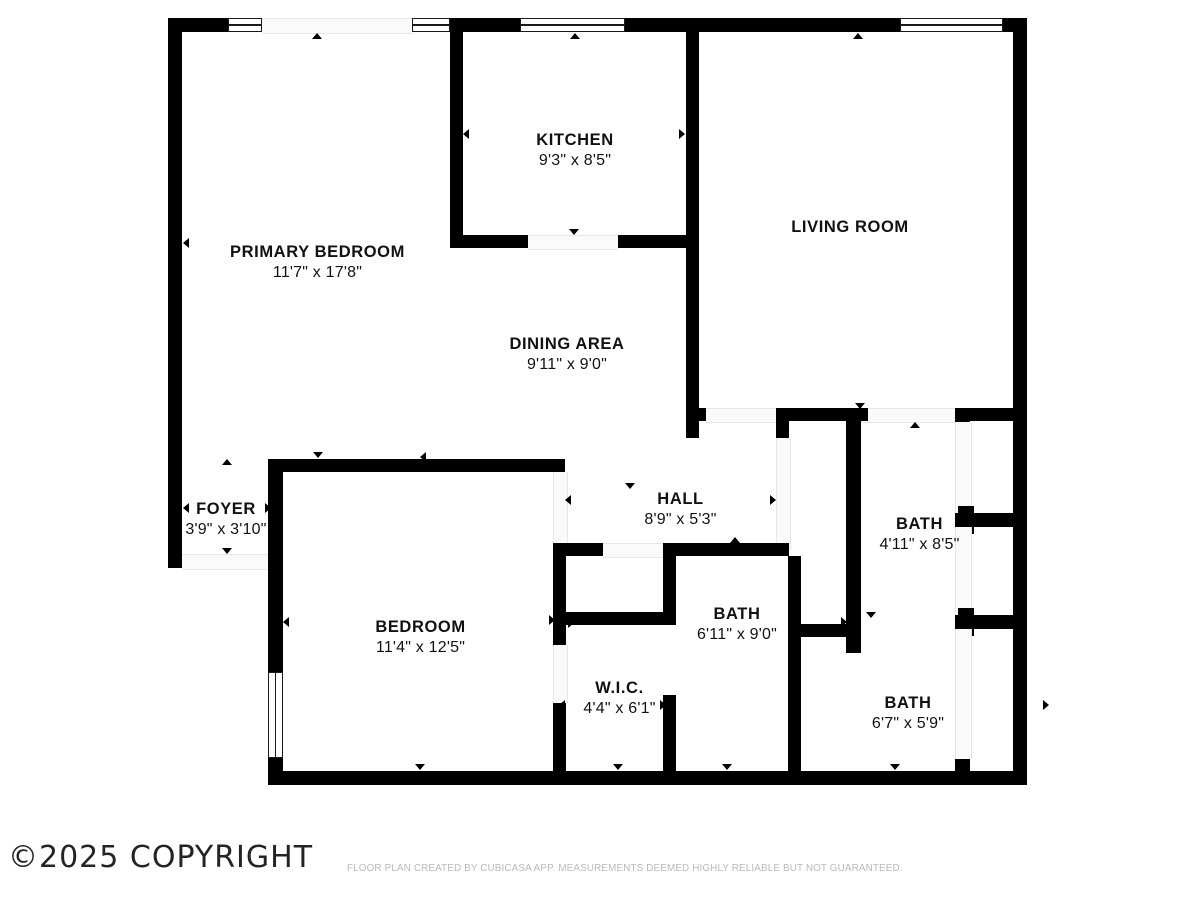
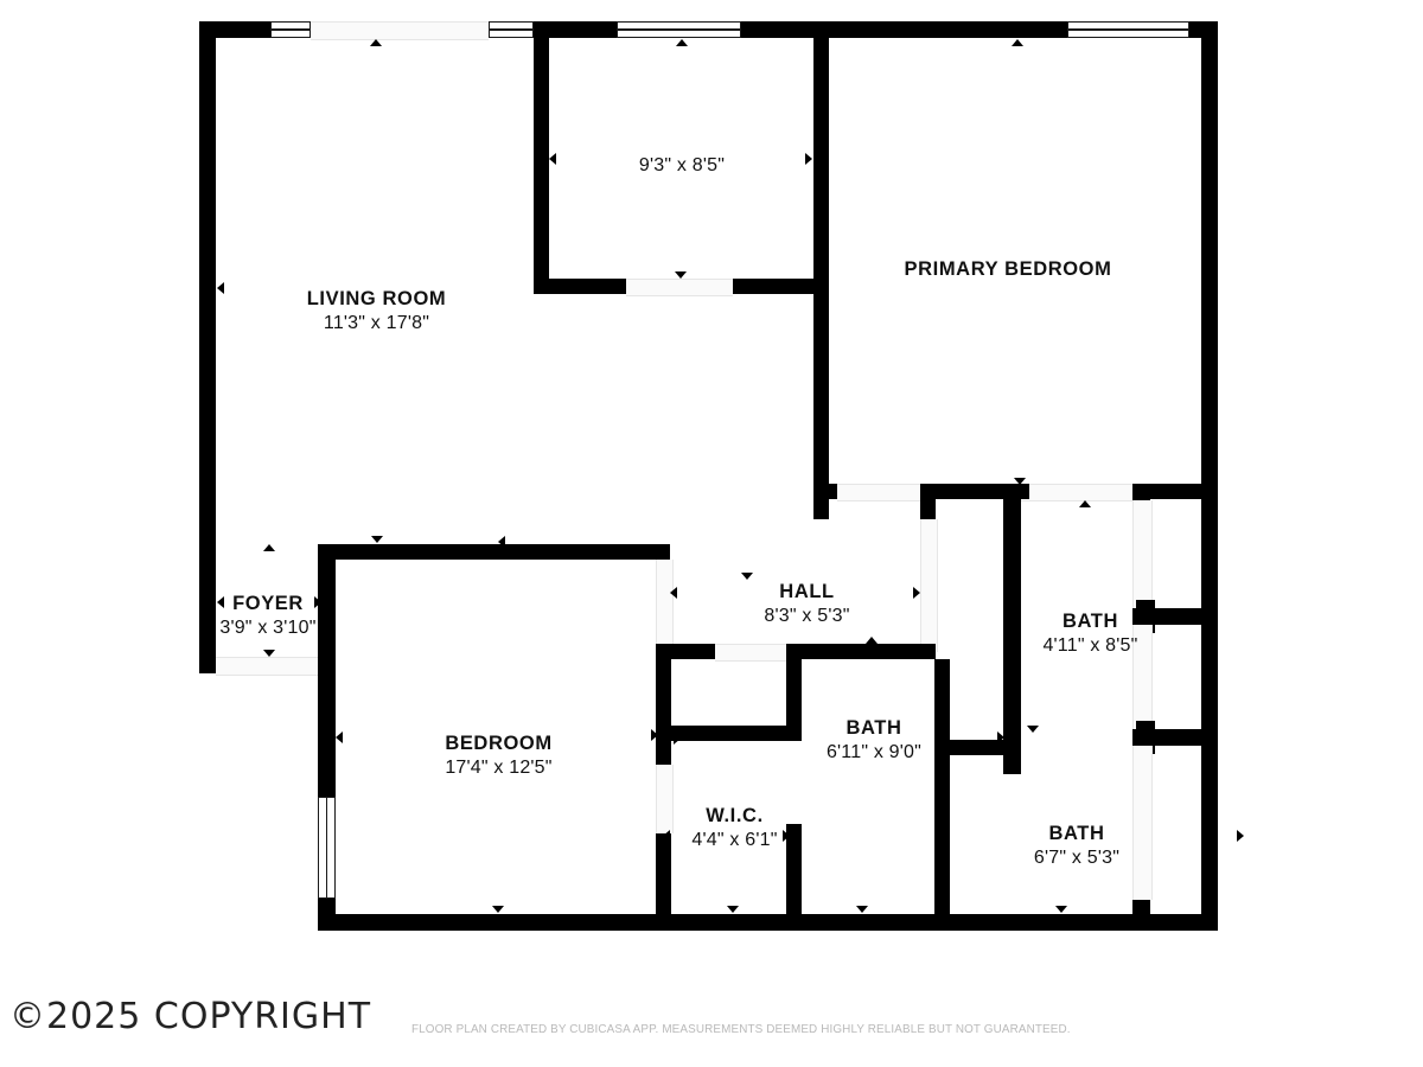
- PRIMARY BEDROOM
+ LIVING ROOM
- 11'7" x 17'8"
+ 11'3" x 17'8"
- KITCHEN
  9'3" x 8'5"
- LIVING ROOM
+ PRIMARY BEDROOM
- DINING AREA
- 9'11" x 9'0"
  FOYER
  3'9" x 3'10"
  HALL
- 8'9" x 5'3"
+ 8'3" x 5'3"
  BATH
  4'11" x 8'5"
  BEDROOM
- 11'4" x 12'5"
+ 17'4" x 12'5"
  BATH
  6'11" x 9'0"
  W.I.C.
  4'4" x 6'1"
  BATH
- 6'7" x 5'9"
+ 6'7" x 5'3"
  ©2025 COPYRIGHT
  FLOOR PLAN CREATED BY CUBICASA APP. MEASUREMENTS DEEMED HIGHLY RELIABLE BUT NOT GUARANTEED.
